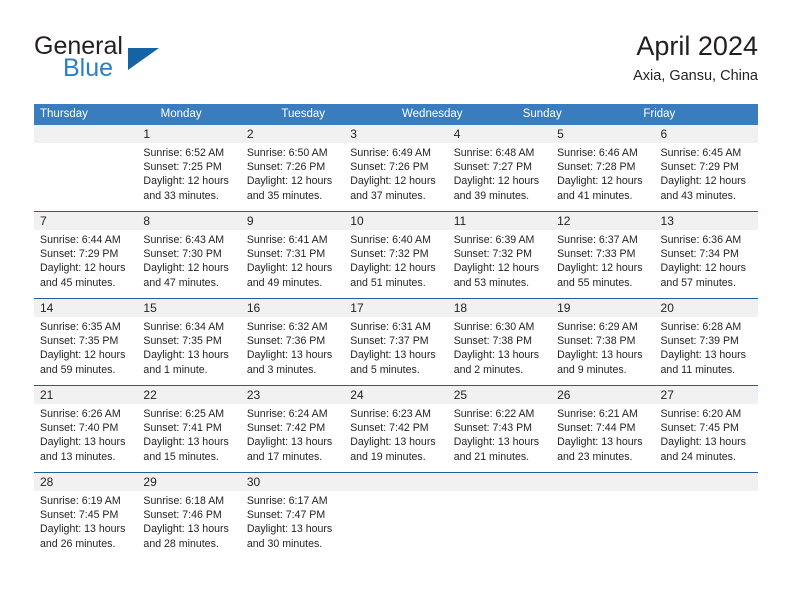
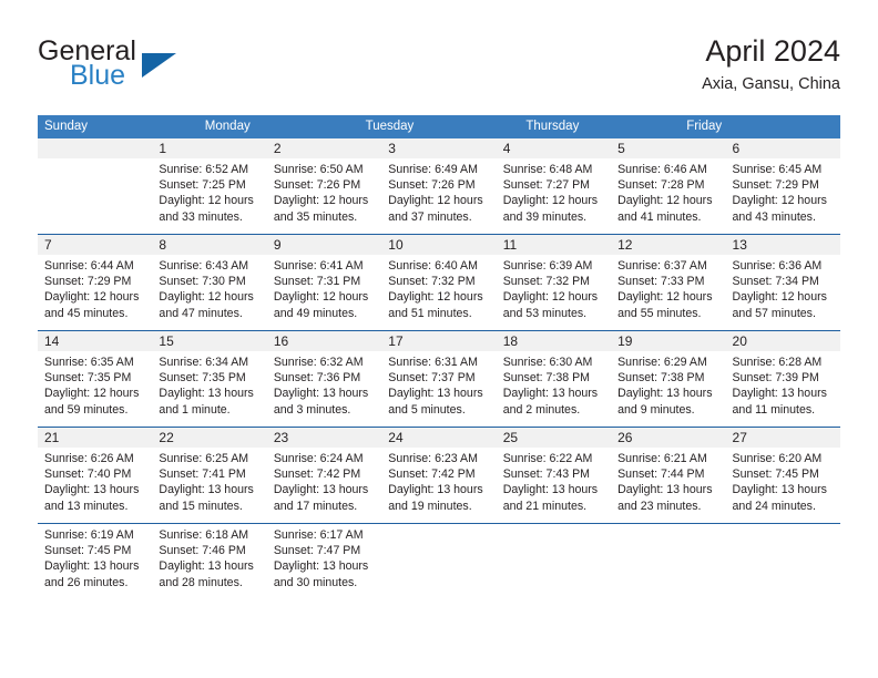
  General
  Blue
  April 2024
  Axia, Gansu, China
- Thursday
+ Sunday
  Monday
  Tuesday
- Wednesday
- Sunday
+ Thursday
  Friday
  1
  2
  3
  4
  5
  6
  Sunrise: 6:52 AM
  Sunset: 7:25 PM
  Daylight: 12 hours
  and 33 minutes.
  Sunrise: 6:50 AM
  Sunset: 7:26 PM
  Daylight: 12 hours
  and 35 minutes.
  Sunrise: 6:49 AM
  Sunset: 7:26 PM
  Daylight: 12 hours
  and 37 minutes.
  Sunrise: 6:48 AM
  Sunset: 7:27 PM
  Daylight: 12 hours
  and 39 minutes.
  Sunrise: 6:46 AM
  Sunset: 7:28 PM
  Daylight: 12 hours
  and 41 minutes.
  Sunrise: 6:45 AM
  Sunset: 7:29 PM
  Daylight: 12 hours
  and 43 minutes.
  7
  8
  9
  10
  11
  12
  13
  Sunrise: 6:44 AM
  Sunset: 7:29 PM
  Daylight: 12 hours
  and 45 minutes.
  Sunrise: 6:43 AM
  Sunset: 7:30 PM
  Daylight: 12 hours
  and 47 minutes.
  Sunrise: 6:41 AM
  Sunset: 7:31 PM
  Daylight: 12 hours
  and 49 minutes.
  Sunrise: 6:40 AM
  Sunset: 7:32 PM
  Daylight: 12 hours
  and 51 minutes.
  Sunrise: 6:39 AM
  Sunset: 7:32 PM
  Daylight: 12 hours
  and 53 minutes.
  Sunrise: 6:37 AM
  Sunset: 7:33 PM
  Daylight: 12 hours
  and 55 minutes.
  Sunrise: 6:36 AM
  Sunset: 7:34 PM
  Daylight: 12 hours
  and 57 minutes.
  14
  15
  16
  17
  18
  19
  20
  Sunrise: 6:35 AM
  Sunset: 7:35 PM
  Daylight: 12 hours
  and 59 minutes.
  Sunrise: 6:34 AM
  Sunset: 7:35 PM
  Daylight: 13 hours
  and 1 minute.
  Sunrise: 6:32 AM
  Sunset: 7:36 PM
  Daylight: 13 hours
  and 3 minutes.
  Sunrise: 6:31 AM
  Sunset: 7:37 PM
  Daylight: 13 hours
  and 5 minutes.
  Sunrise: 6:30 AM
  Sunset: 7:38 PM
  Daylight: 13 hours
  and 2 minutes.
  Sunrise: 6:29 AM
  Sunset: 7:38 PM
  Daylight: 13 hours
  and 9 minutes.
  Sunrise: 6:28 AM
  Sunset: 7:39 PM
  Daylight: 13 hours
  and 11 minutes.
  21
  22
  23
  24
  25
  26
  27
  Sunrise: 6:26 AM
  Sunset: 7:40 PM
  Daylight: 13 hours
  and 13 minutes.
  Sunrise: 6:25 AM
  Sunset: 7:41 PM
  Daylight: 13 hours
  and 15 minutes.
  Sunrise: 6:24 AM
  Sunset: 7:42 PM
  Daylight: 13 hours
  and 17 minutes.
  Sunrise: 6:23 AM
  Sunset: 7:42 PM
  Daylight: 13 hours
  and 19 minutes.
  Sunrise: 6:22 AM
  Sunset: 7:43 PM
  Daylight: 13 hours
  and 21 minutes.
  Sunrise: 6:21 AM
  Sunset: 7:44 PM
  Daylight: 13 hours
  and 23 minutes.
  Sunrise: 6:20 AM
  Sunset: 7:45 PM
  Daylight: 13 hours
  and 24 minutes.
- 28
- 29
- 30
  Sunrise: 6:19 AM
  Sunset: 7:45 PM
  Daylight: 13 hours
  and 26 minutes.
  Sunrise: 6:18 AM
  Sunset: 7:46 PM
  Daylight: 13 hours
  and 28 minutes.
  Sunrise: 6:17 AM
  Sunset: 7:47 PM
  Daylight: 13 hours
  and 30 minutes.
